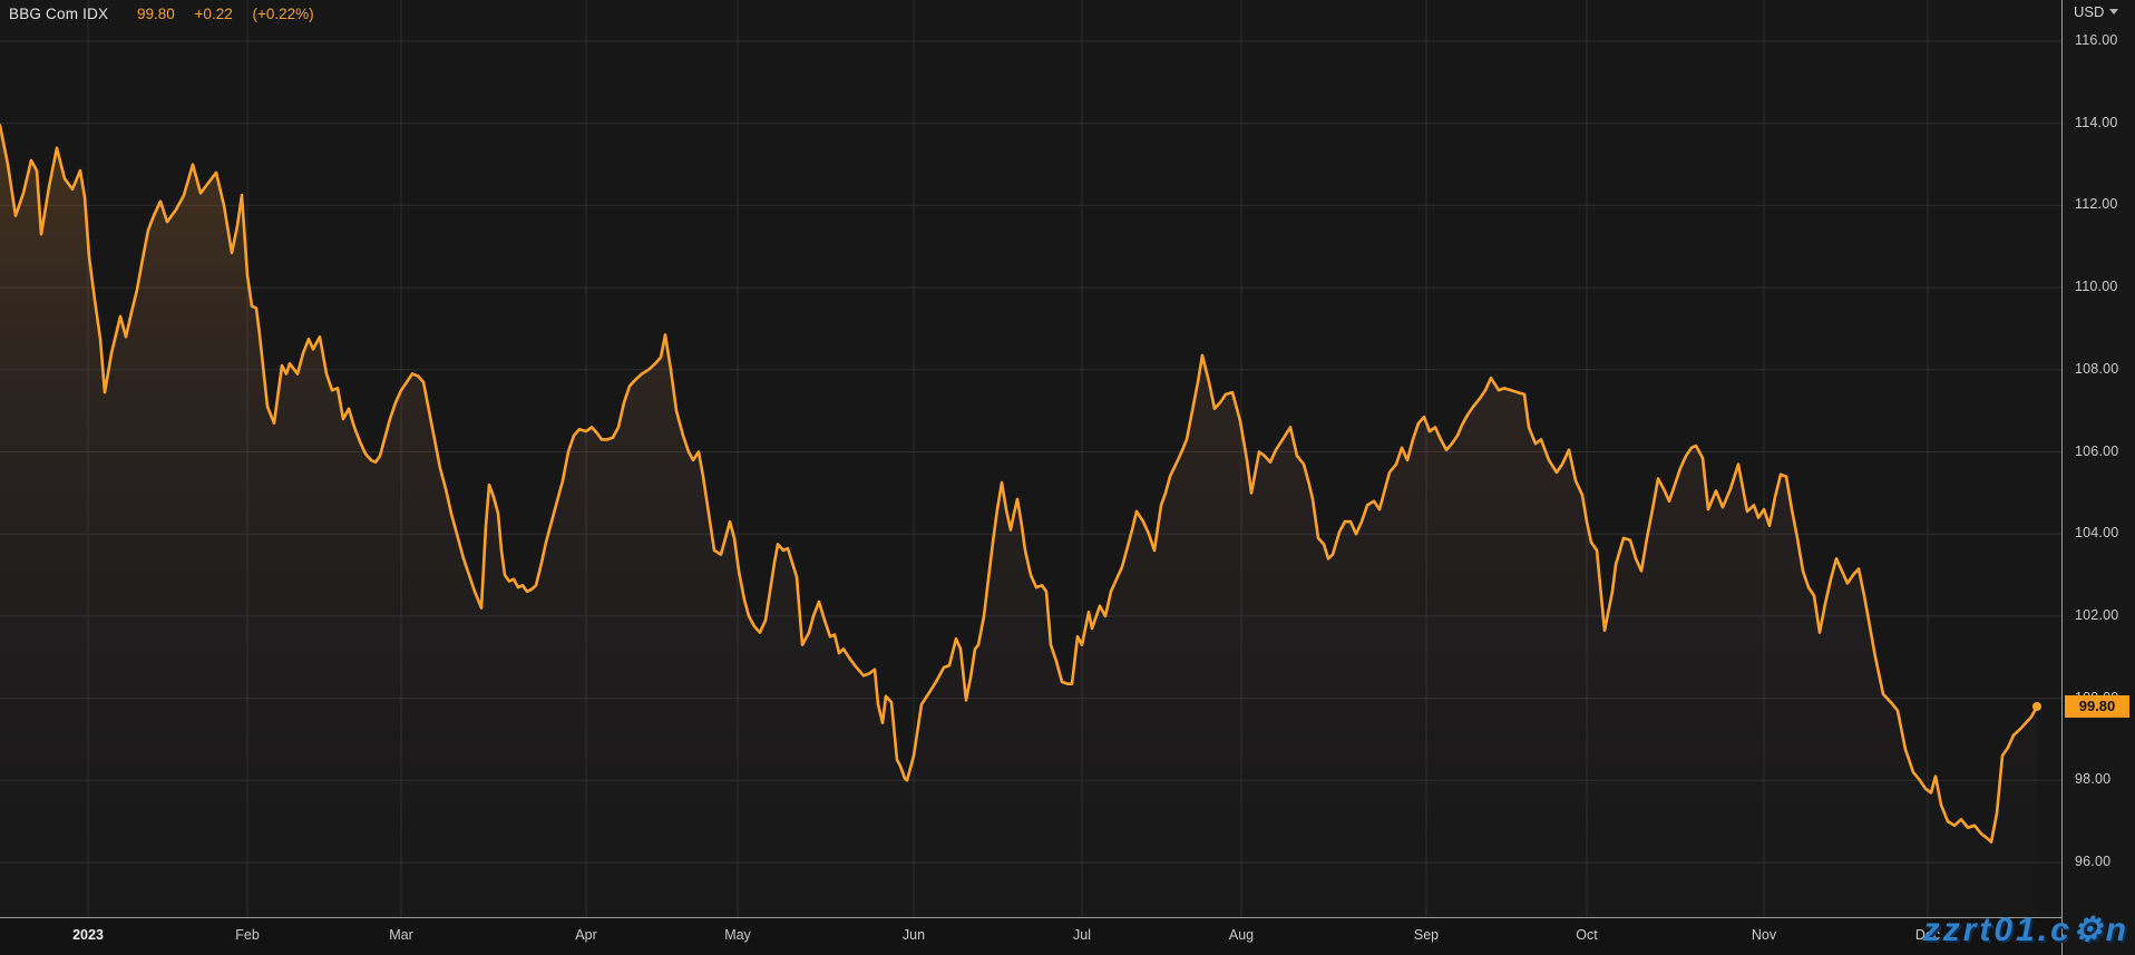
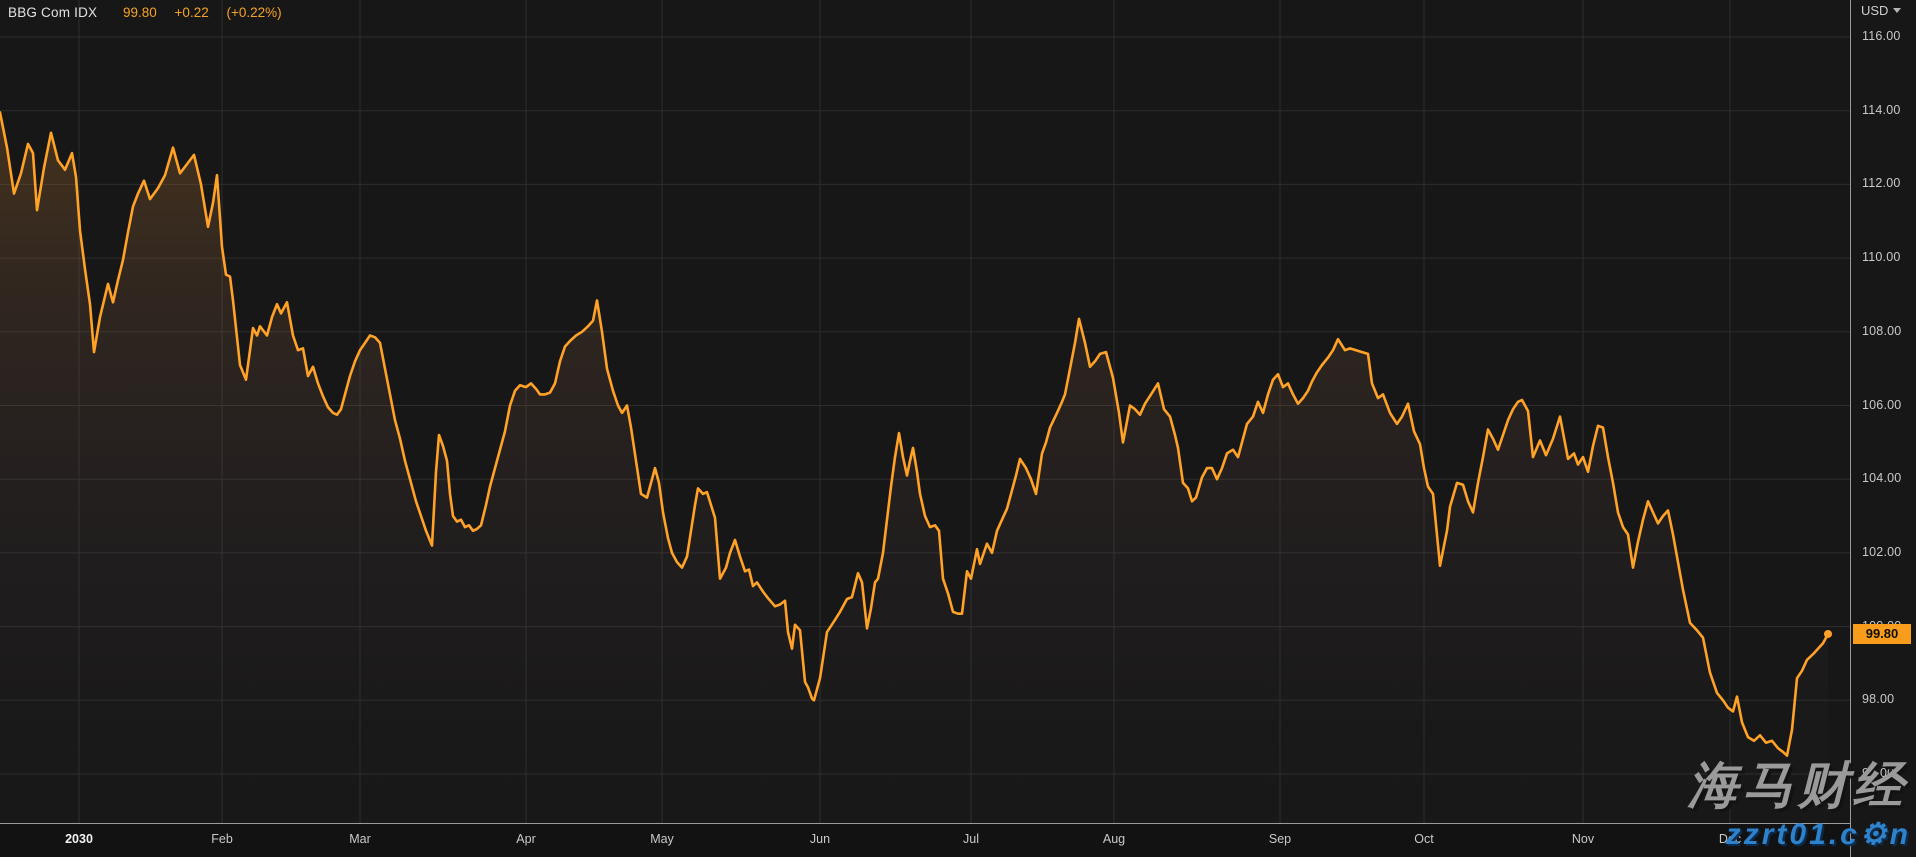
  BBG Com IDX 99.80 +0.22 (+0.22%)
  USD
  116.00
  114.00
  112.00
  110.00
  108.00
  106.00
  104.00
  102.00
  98.00
  96.00
  99.80
- 2023
+ 2030
  Feb
  Mar
  Apr
  May
  Jun
  Jul
  Aug
  Sep
  Oct
  Nov
  Dec
+ 海马财经
  zzrt01.c⚙n
